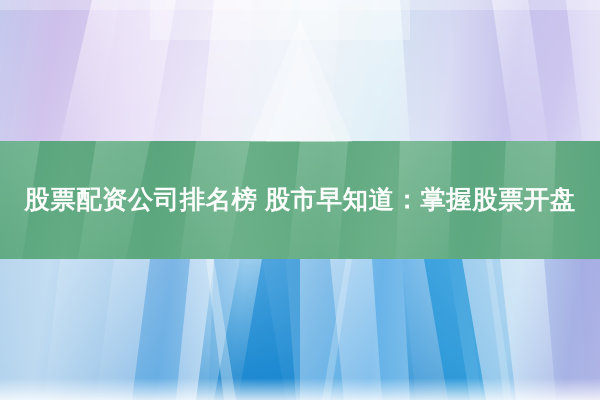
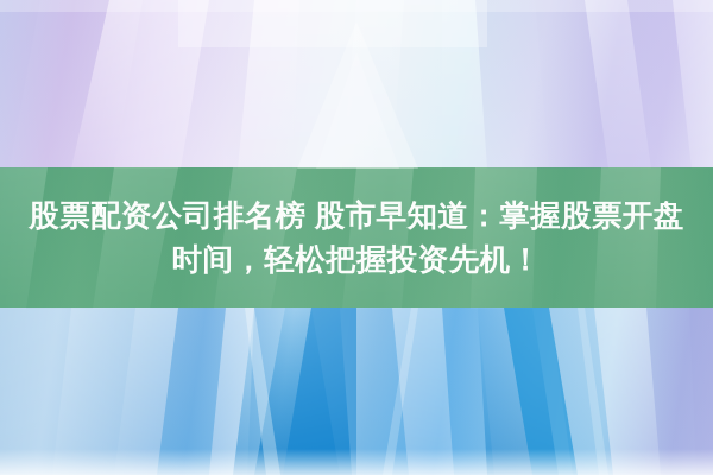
  股票配资公司排名榜 股市早知道：掌握股票开盘
+ 时间，轻松把握投资先机！
